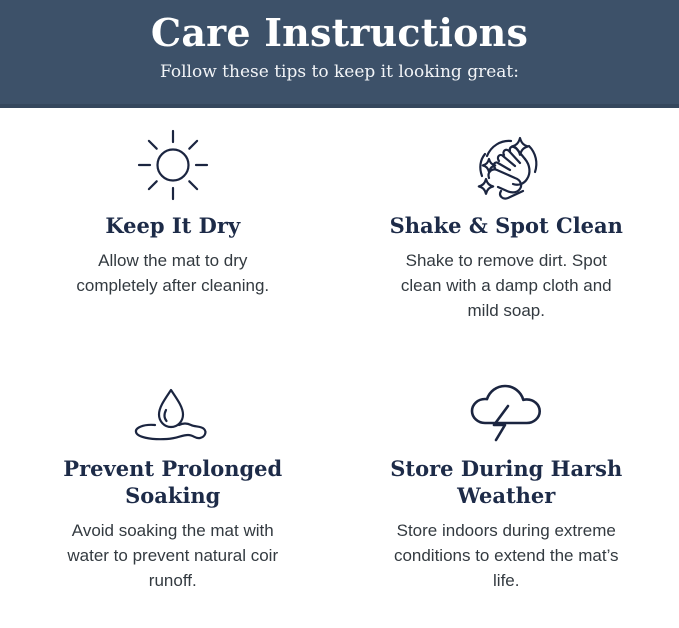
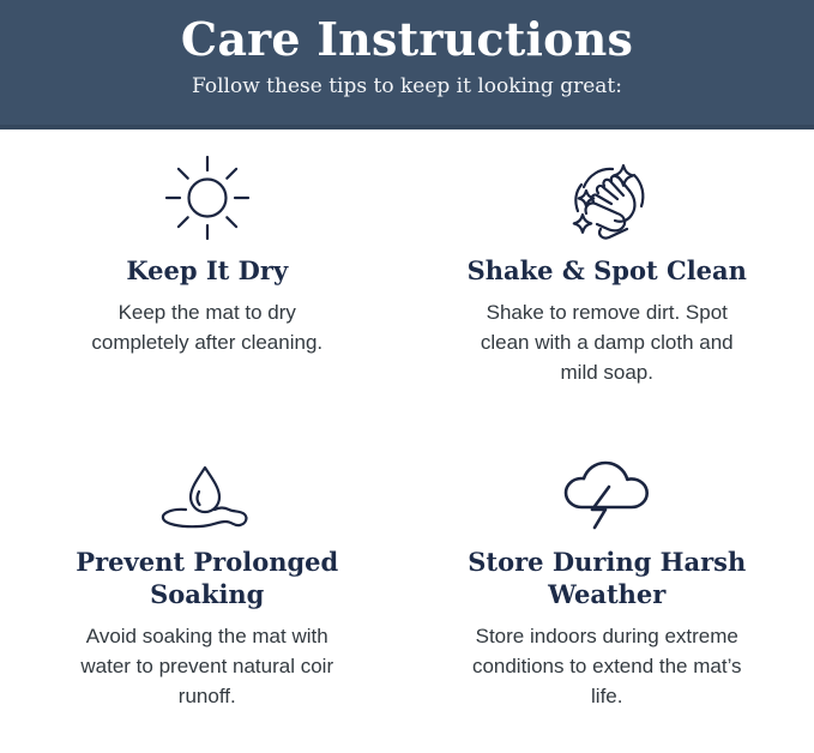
  Care Instructions
  Follow these tips to keep it looking great:
  Keep It Dry
- Allow the mat to dry completely after cleaning.
+ Keep the mat to dry completely after cleaning.
  Shake & Spot Clean
  Shake to remove dirt. Spot clean with a damp cloth and mild soap.
  Prevent Prolonged Soaking
  Avoid soaking the mat with water to prevent natural coir runoff.
  Store During Harsh Weather
  Store indoors during extreme conditions to extend the mat’s life.
